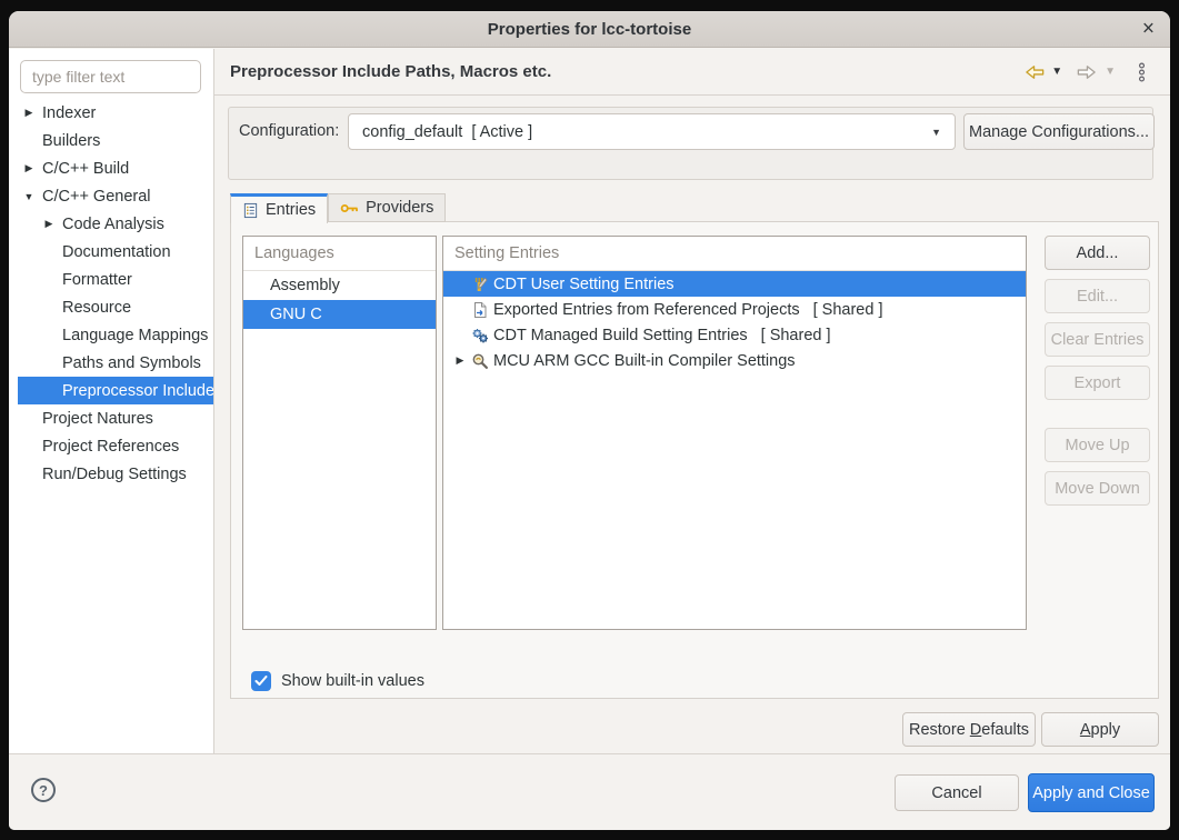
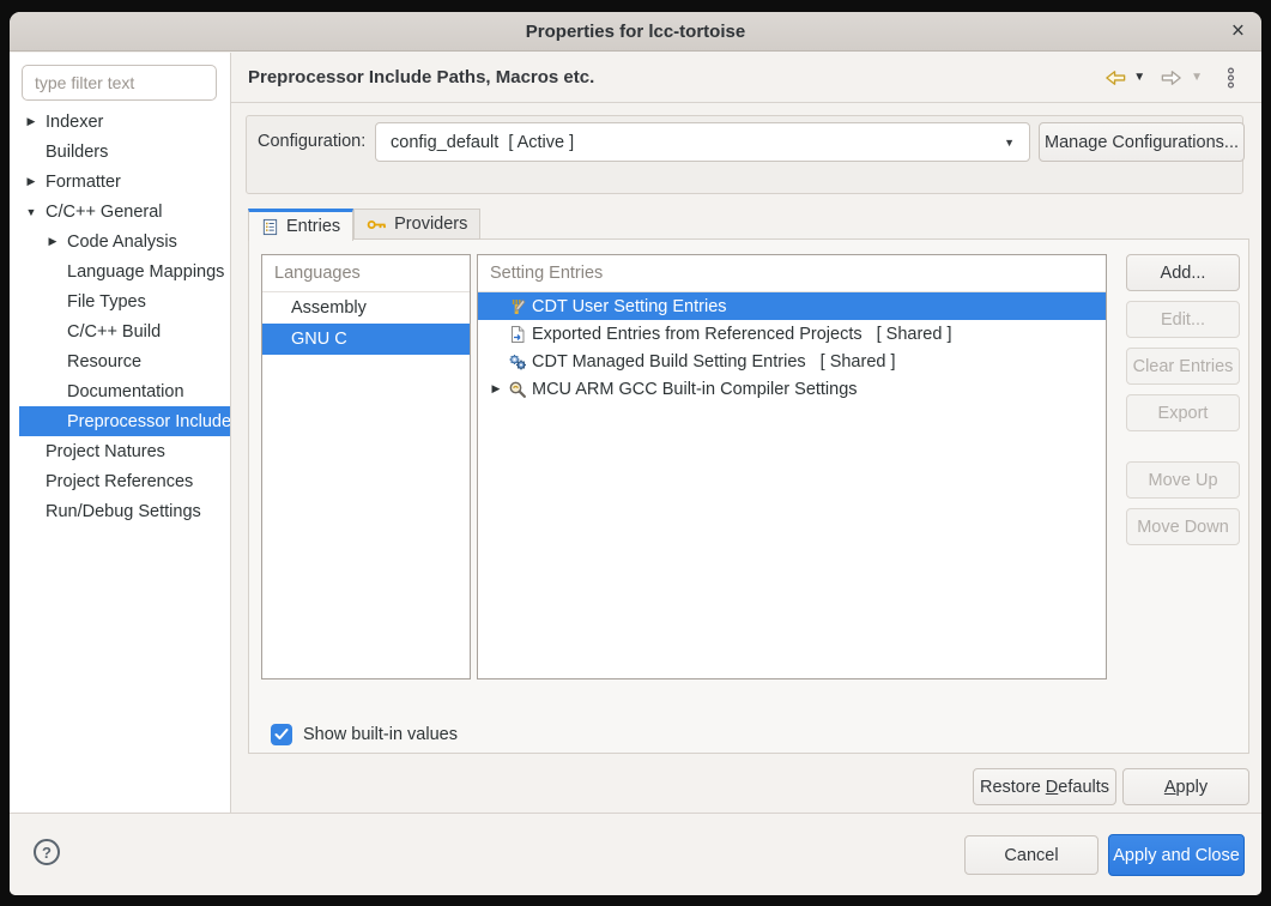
  Properties for lcc-tortoise
  ×
  type filter text
  ▶
  Indexer
  Builders
  ▶
- C/C++ Build
+ Formatter
  ▼
  C/C++ General
  ▶
  Code Analysis
- Documentation
+ Language Mappings
+ File Types
- Formatter
+ C/C++ Build
  Resource
- Language Mappings
+ Documentation
- Paths and Symbols
  Project Natures
  Project References
  Run/Debug Settings
  Preprocessor Include Paths, Macros etc.
  ▼
  ▼
  Configuration:
  config_default [ Active ]
  ▼
  Manage Configurations...
  Entries
  Providers
  Languages
  Assembly
  GNU C
  Setting Entries
  CDT User Setting Entries
  Exported Entries from Referenced Projects
  [ Shared ]
  CDT Managed Build Setting Entries
  [ Shared ]
  ▶
  MCU ARM GCC Built-in Compiler Settings
  Add...
  Edit...
  Clear Entries
  Export
  Move Up
  Move Down
  Show built-in values
  Restore
  D
  efaults
  A
  pply
  ?
  Cancel
  Apply and Close
